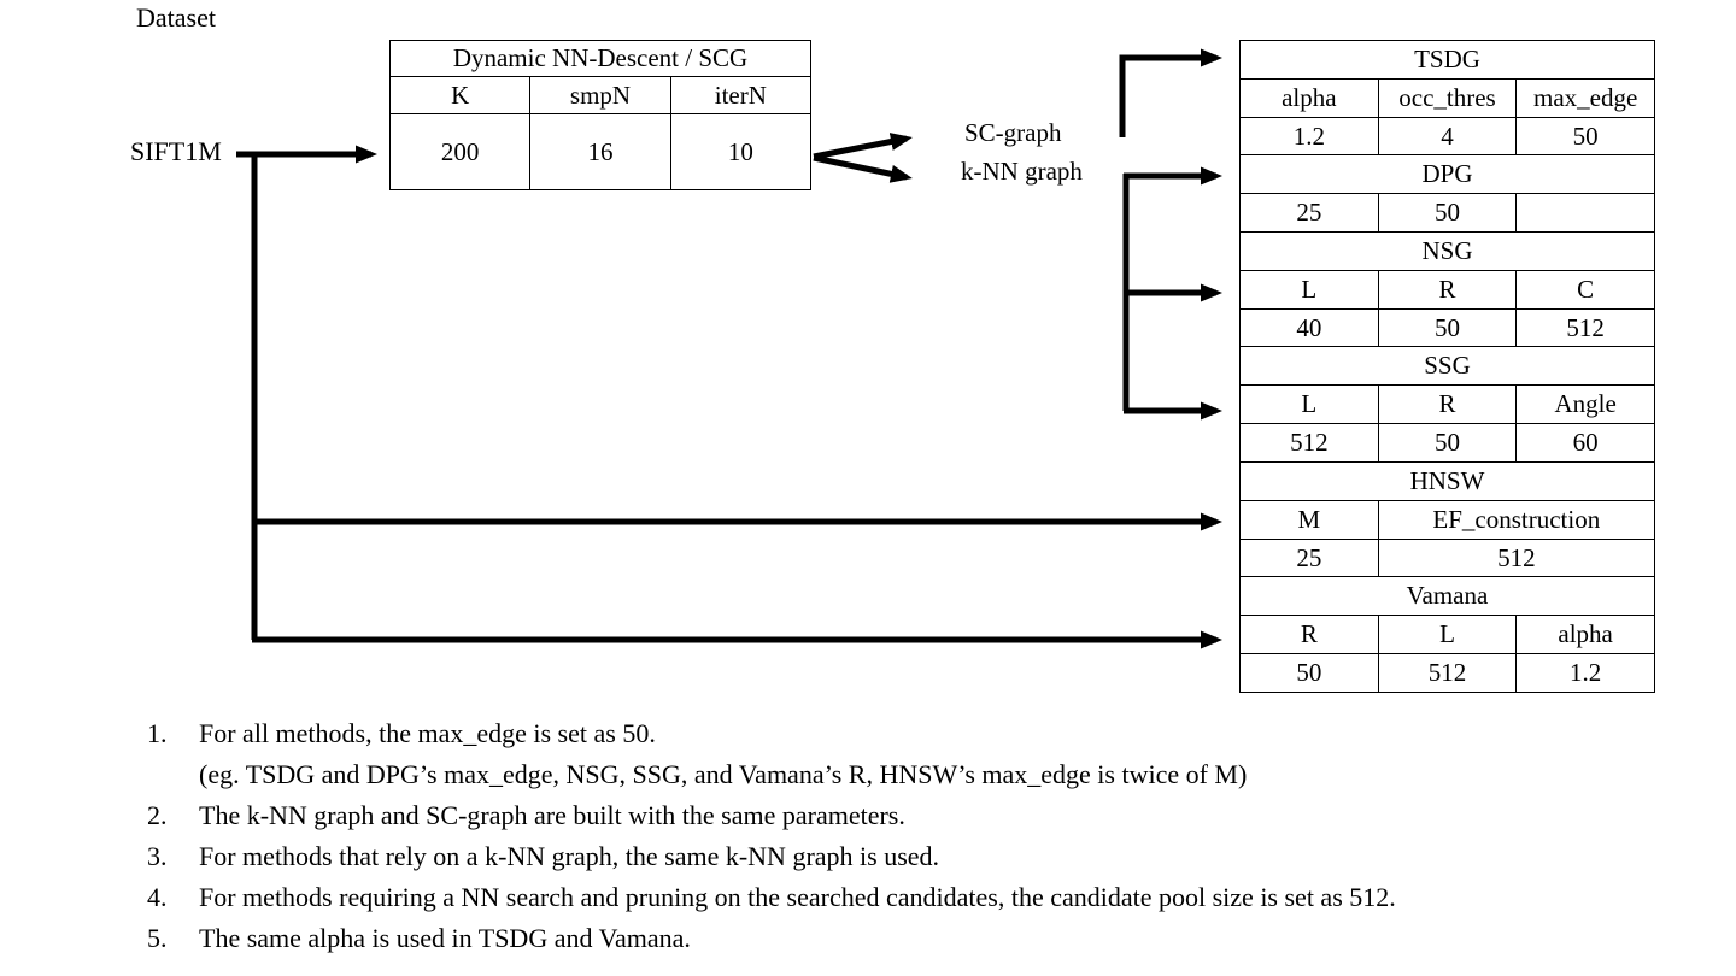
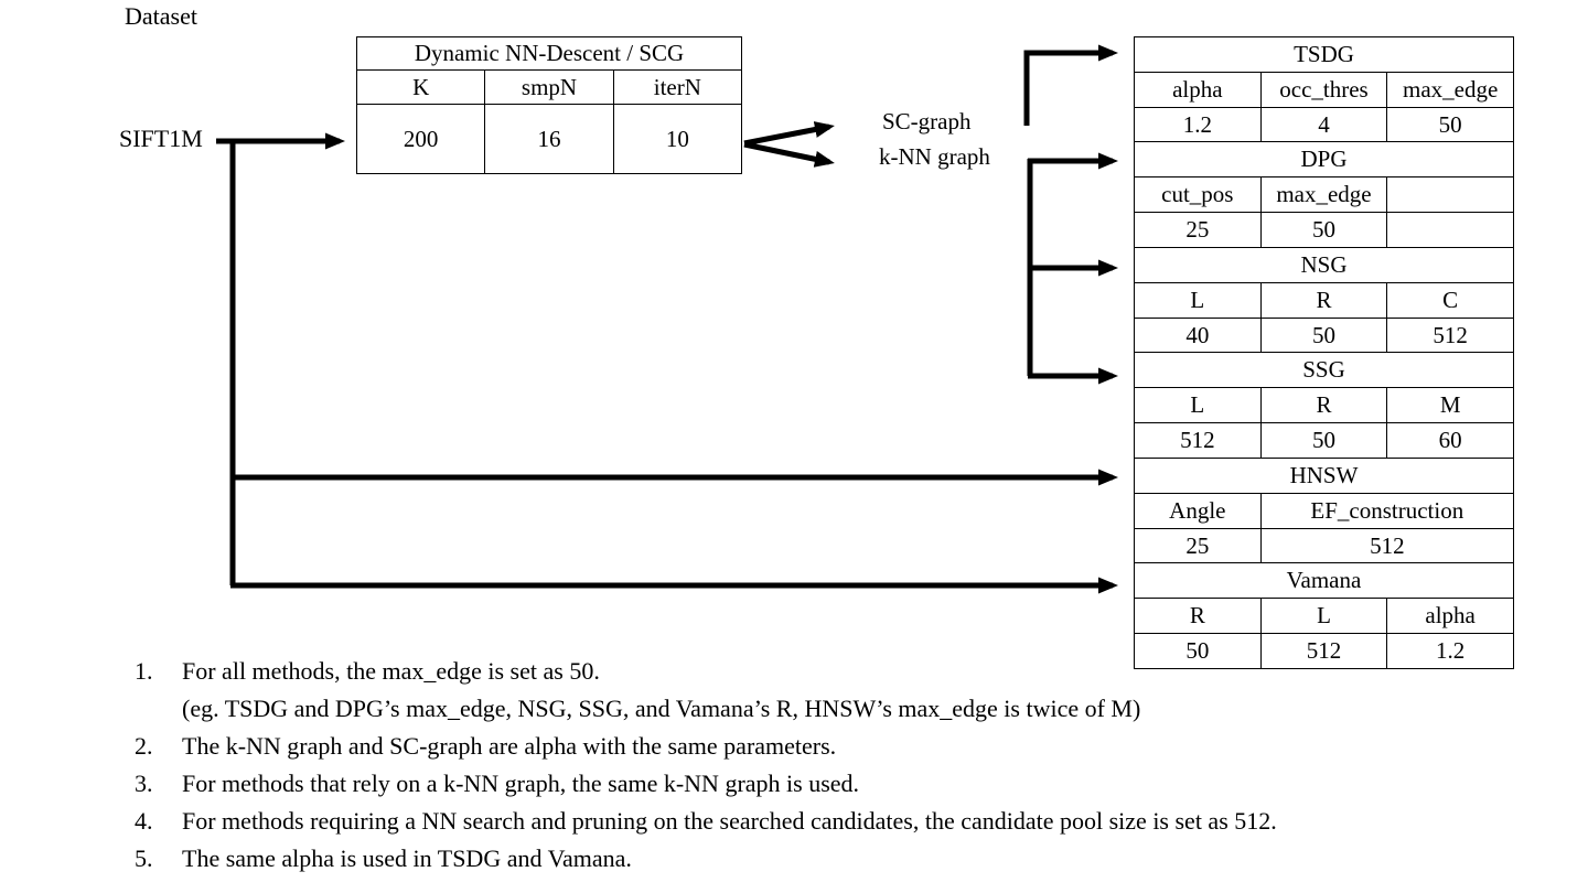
  Dataset
  SIFT1M
  SC-graph
  k-NN graph
  Dynamic NN-Descent / SCG
  K	smpN	iterN
  200	16	10
  TSDG
  alpha	occ_thres	max_edge
  1.2	4	50
  DPG
+ cut_pos	max_edge
  25	50
  NSG
  L	R	C
  40	50	512
  SSG
- L	R	Angle
+ L	R	M
  512	50	60
  HNSW
- M	EF_construction
+ Angle	EF_construction
  25	512
  Vamana
  R	L	alpha
  50	512	1.2
  1.
  For all methods, the max_edge is set as 50.
  (eg. TSDG and DPG’s max_edge, NSG, SSG, and Vamana’s R, HNSW’s max_edge is twice of M)
  2.
- The k-NN graph and SC-graph are built with the same parameters.
+ The k-NN graph and SC-graph are alpha with the same parameters.
  3.
  For methods that rely on a k-NN graph, the same k-NN graph is used.
  4.
  For methods requiring a NN search and pruning on the searched candidates, the candidate pool size is set as 512.
  5.
  The same alpha is used in TSDG and Vamana.
